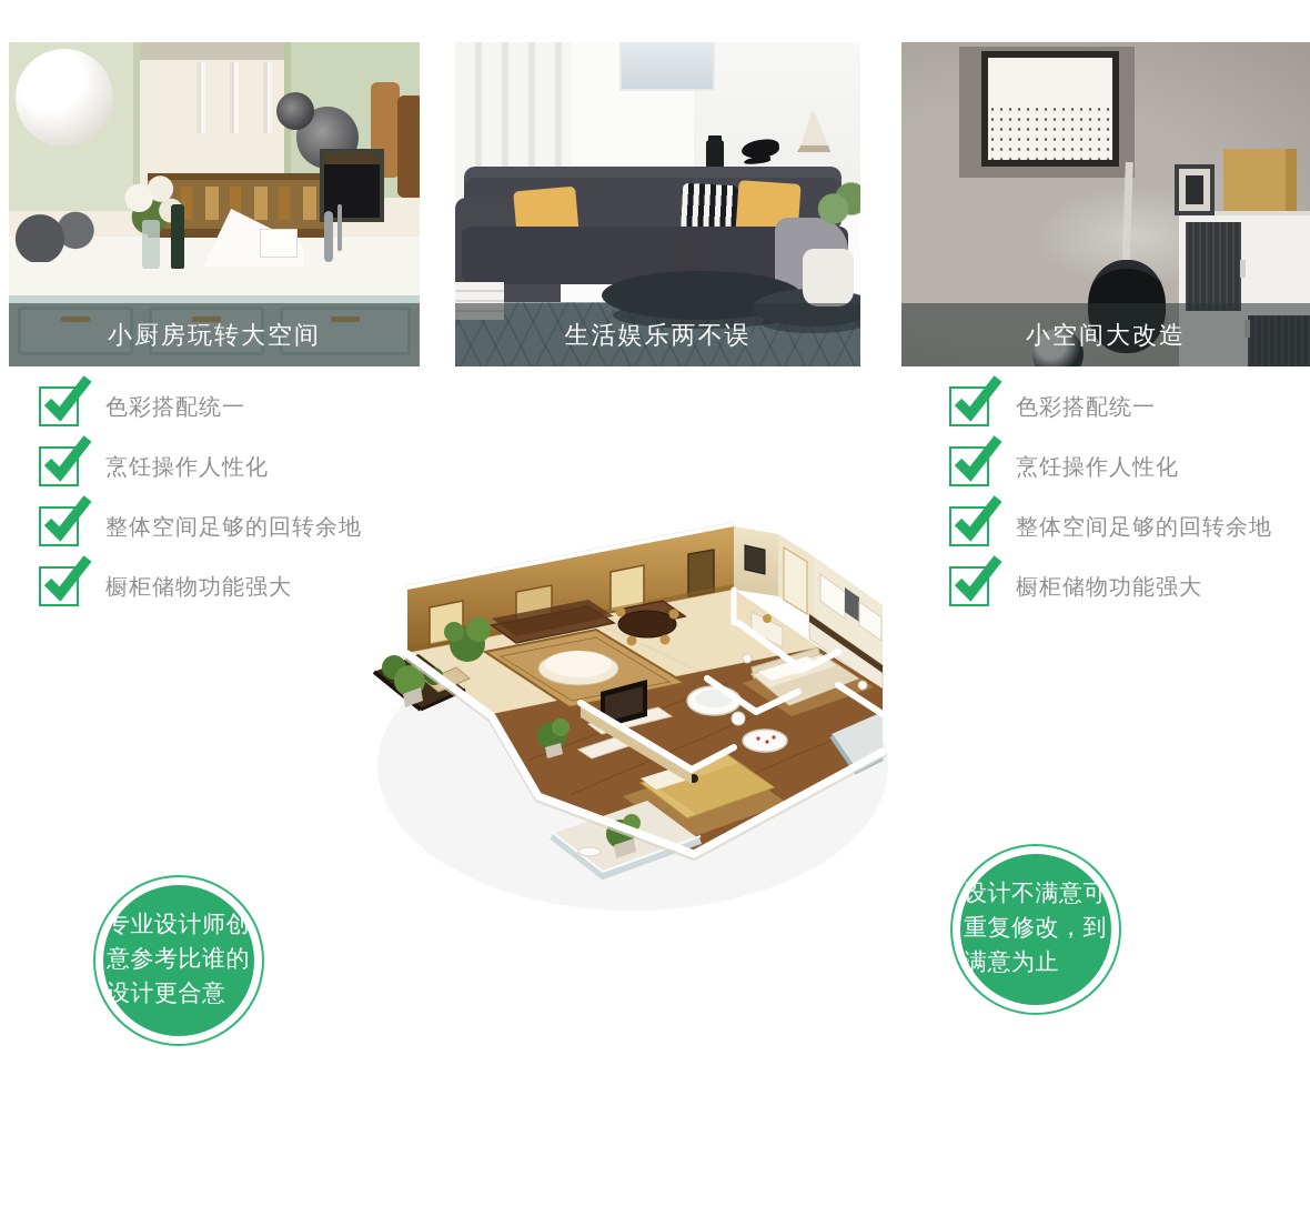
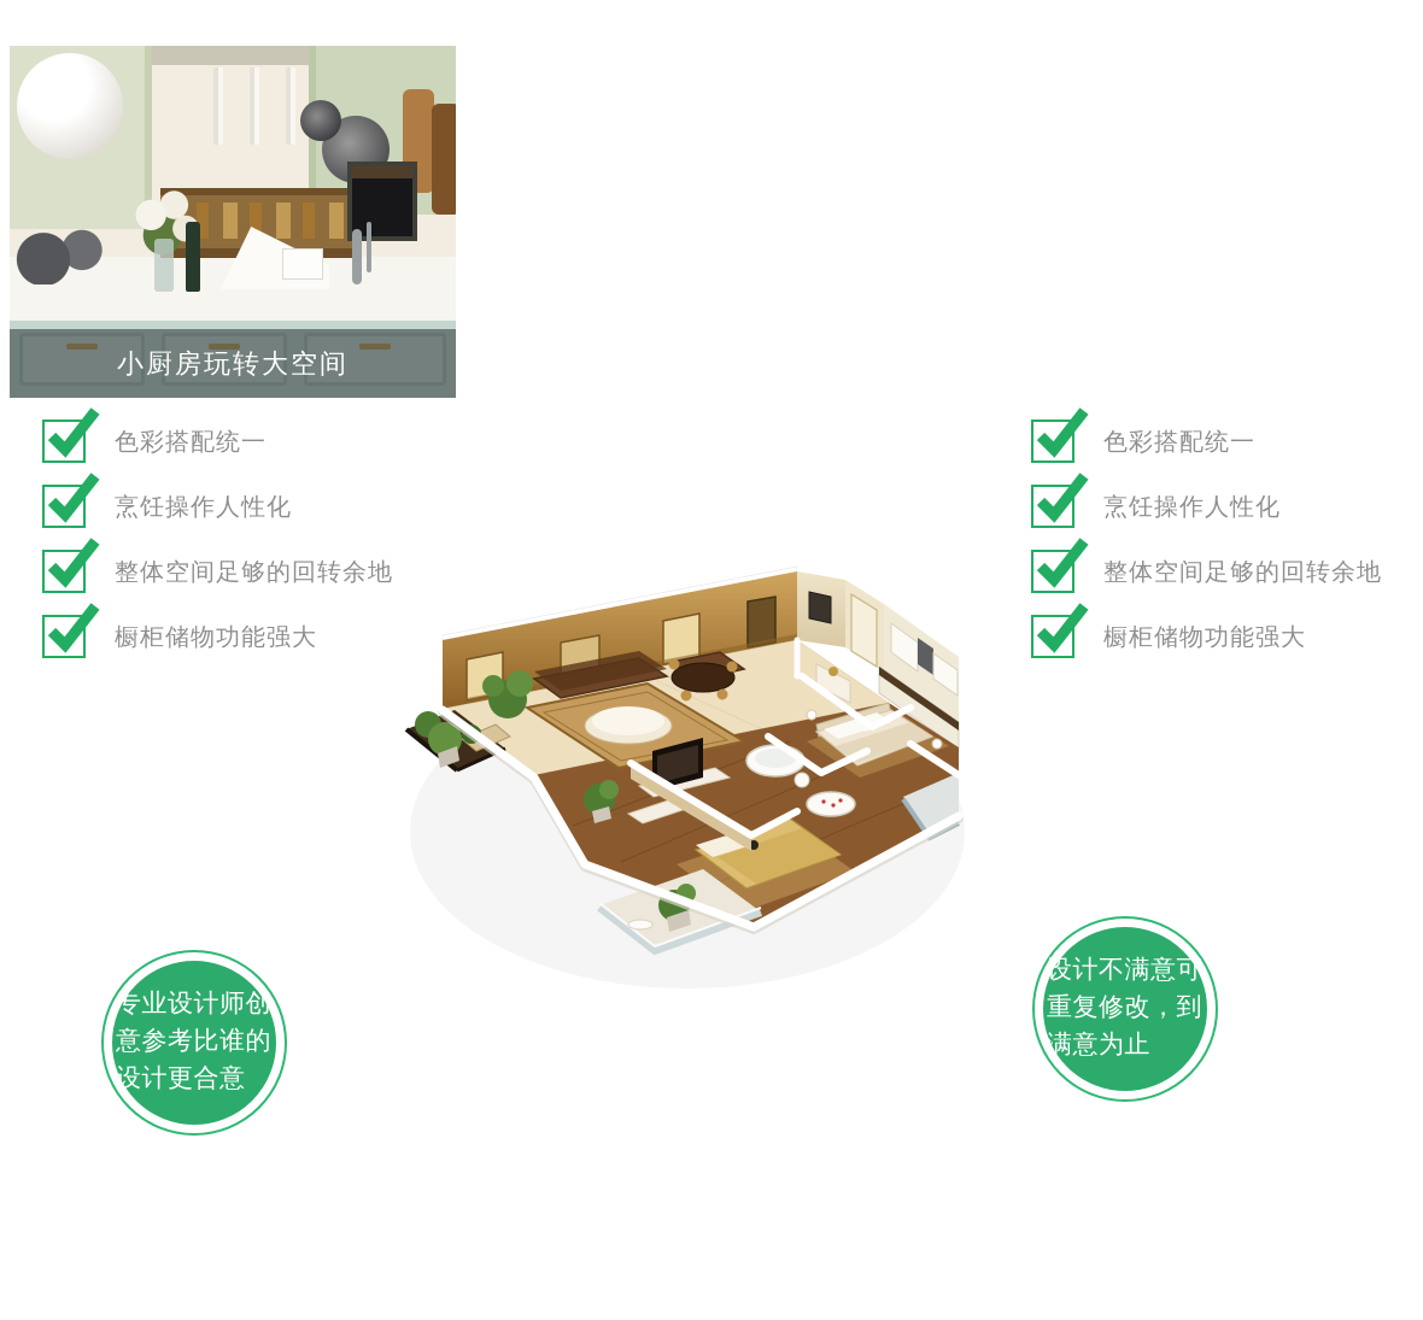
  小厨房玩转大空间
- 生活娱乐两不误
- 小空间大改造
  色彩搭配统一
  烹饪操作人性化
  整体空间足够的回转余地
  橱柜储物功能强大
  色彩搭配统一
  烹饪操作人性化
  整体空间足够的回转余地
  橱柜储物功能强大
  专业设计师创意参考比谁的设计更合意
  设计不满意可重复修改，到满意为止
